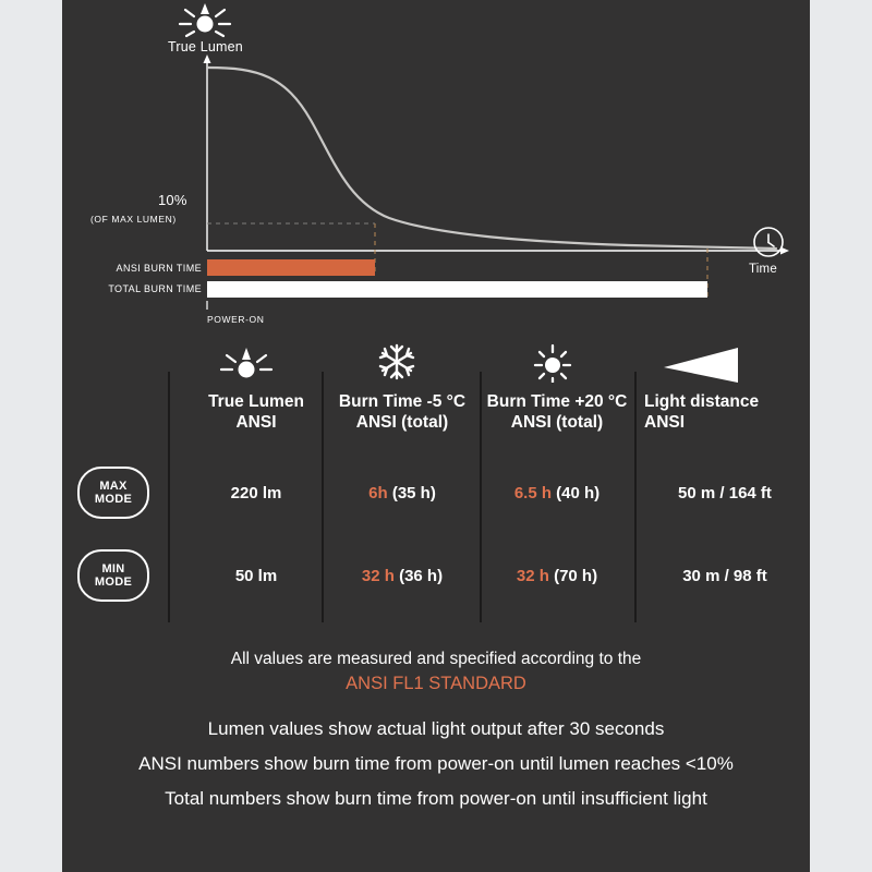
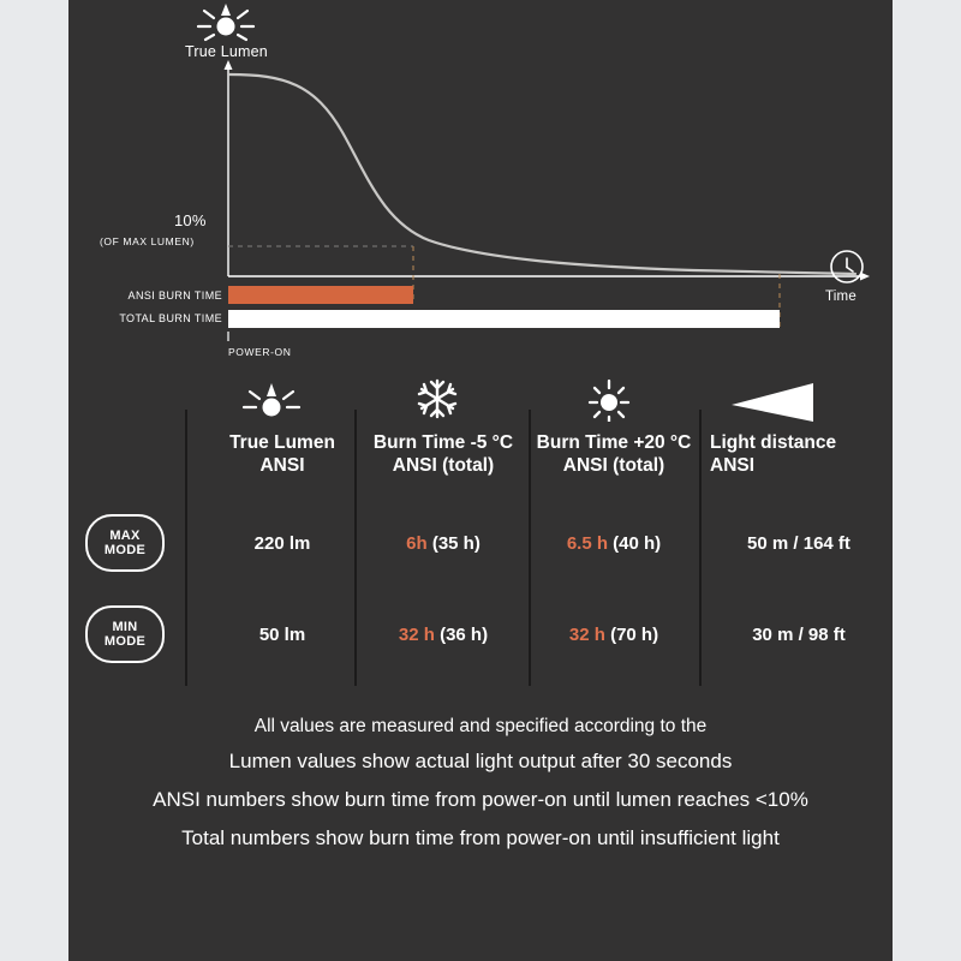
  True Lumen
  Time
  10%
  (OF MAX LUMEN)
  ANSI BURN TIME
  TOTAL BURN TIME
  POWER-ON
  True Lumen
  ANSI
  Burn Time -5 °C
  ANSI (total)
  Burn Time +20 °C
  ANSI (total)
  Light distance
  ANSI
  MAX
  MODE
  220 lm
  6h (35 h)
  6.5 h (40 h)
  50 m / 164 ft
  MIN
  MODE
  50 lm
  32 h (36 h)
  32 h (70 h)
  30 m / 98 ft
  All values are measured and specified according to the
- ANSI FL1 STANDARD
  Lumen values show actual light output after 30 seconds
  ANSI numbers show burn time from power-on until lumen reaches <10%
  Total numbers show burn time from power-on until insufficient light
